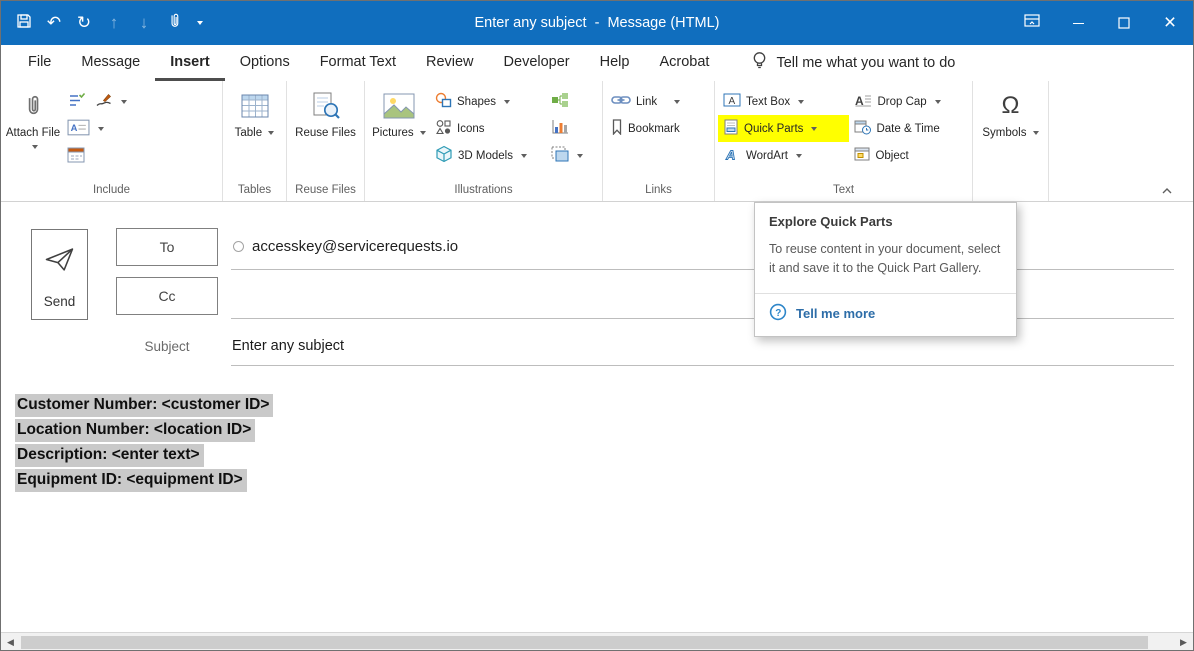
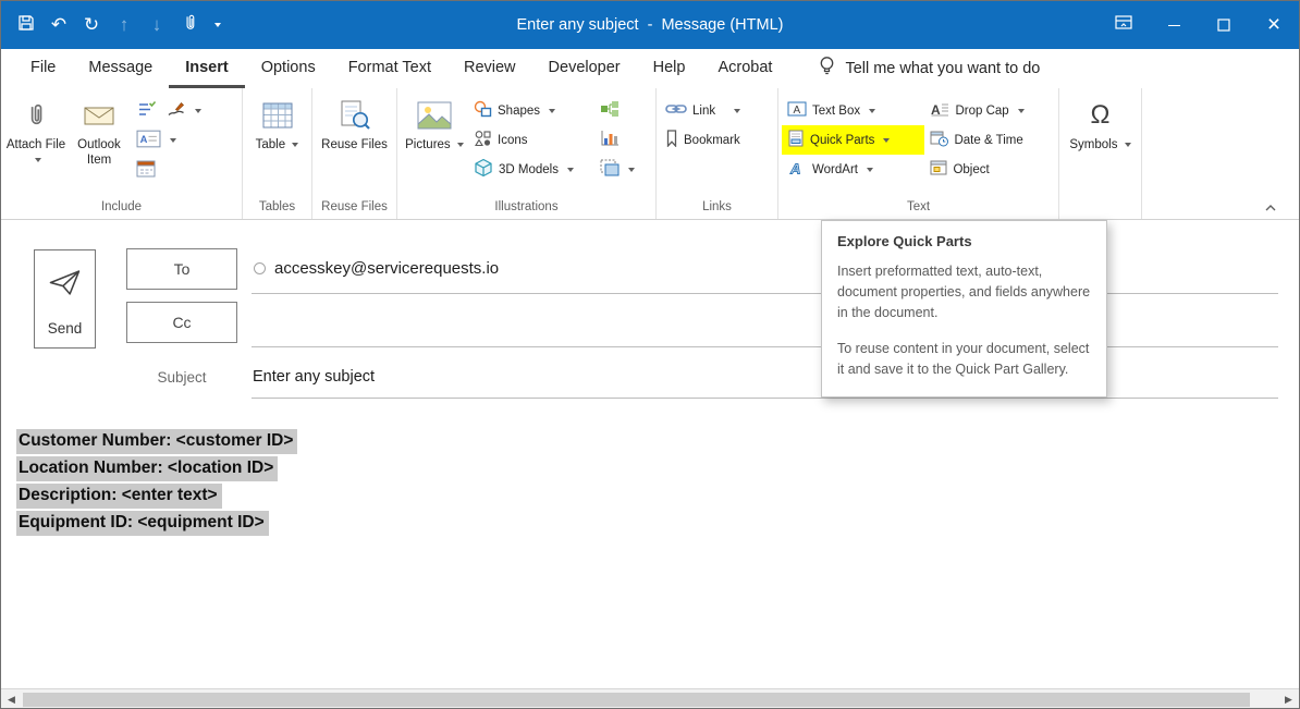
  ↶
  ↻
  ↑
  ↓
  Enter any subject - Message (HTML)
  ×
  File
  Message
  Insert
  Options
  Format Text
  Review
  Developer
  Help
  Acrobat
  Tell me what you want to do
  Attach File
+ Outlook Item
  A
  Include
  Table
  Tables
  Reuse Files
  Reuse Files
  Pictures
  Shapes
  Icons
  3D Models
  Illustrations
  Link
  Bookmark
  Links
  A
  Text Box
  Quick Parts
  A
  WordArt
  A
  Drop Cap
  Date & Time
  Object
  Text
  Ω
  Symbols
  Explore Quick Parts
+ Insert preformatted text, auto-text, document properties, and fields anywhere in the document.
  To reuse content in your document, select it and save it to the Quick Part Gallery.
- ?
- Tell me more
  Send
  To
  Cc
  accesskey@servicerequests.io
  Subject
  Enter any subject
  Customer Number: <customer ID>
  Location Number: <location ID>
  Description: <enter text>
  Equipment ID: <equipment ID>
  ◀
  ▶
